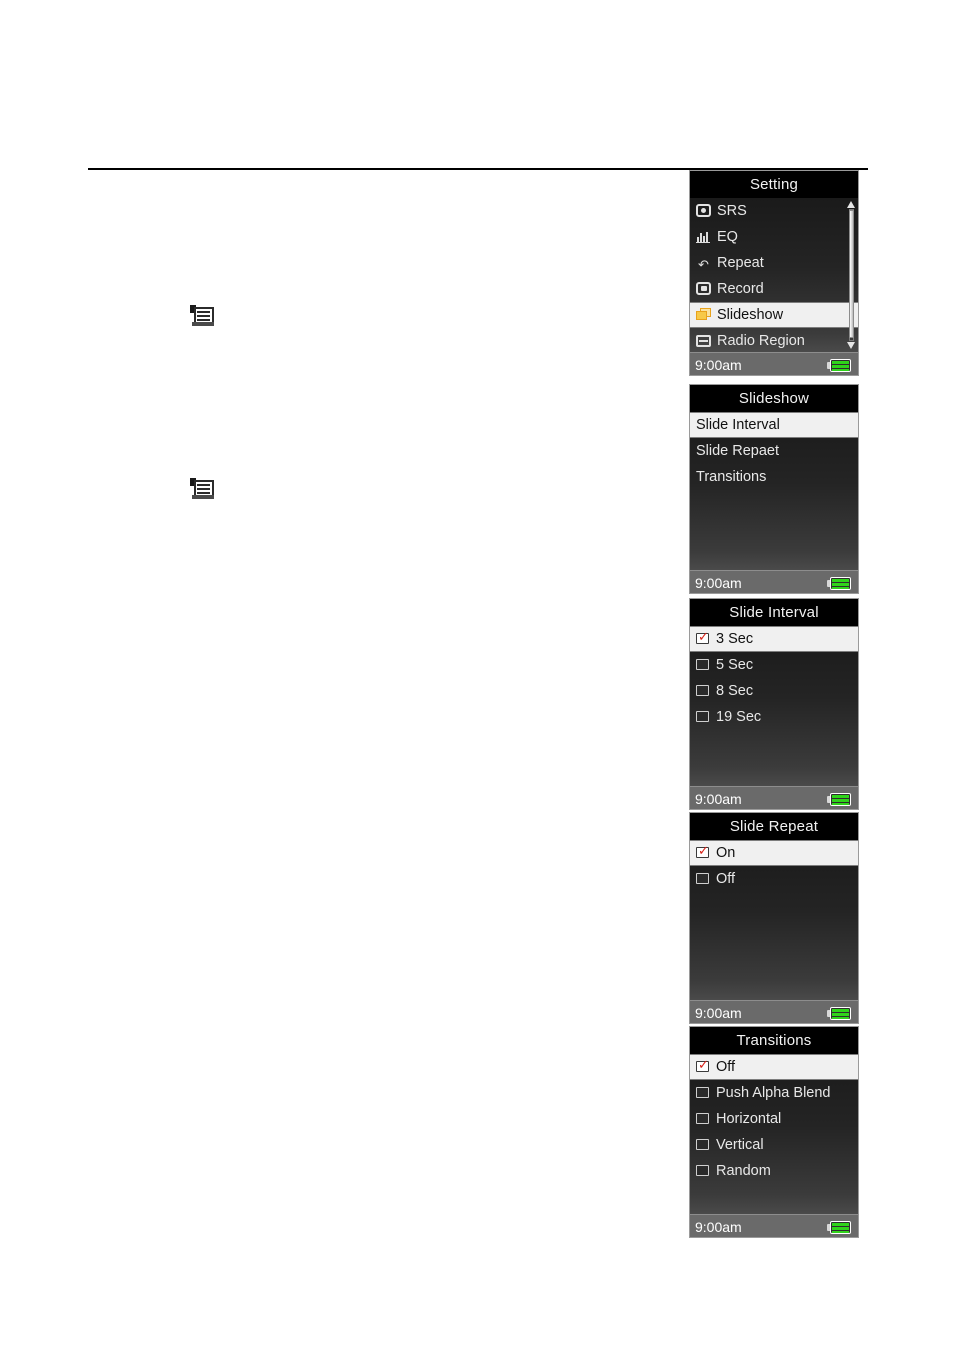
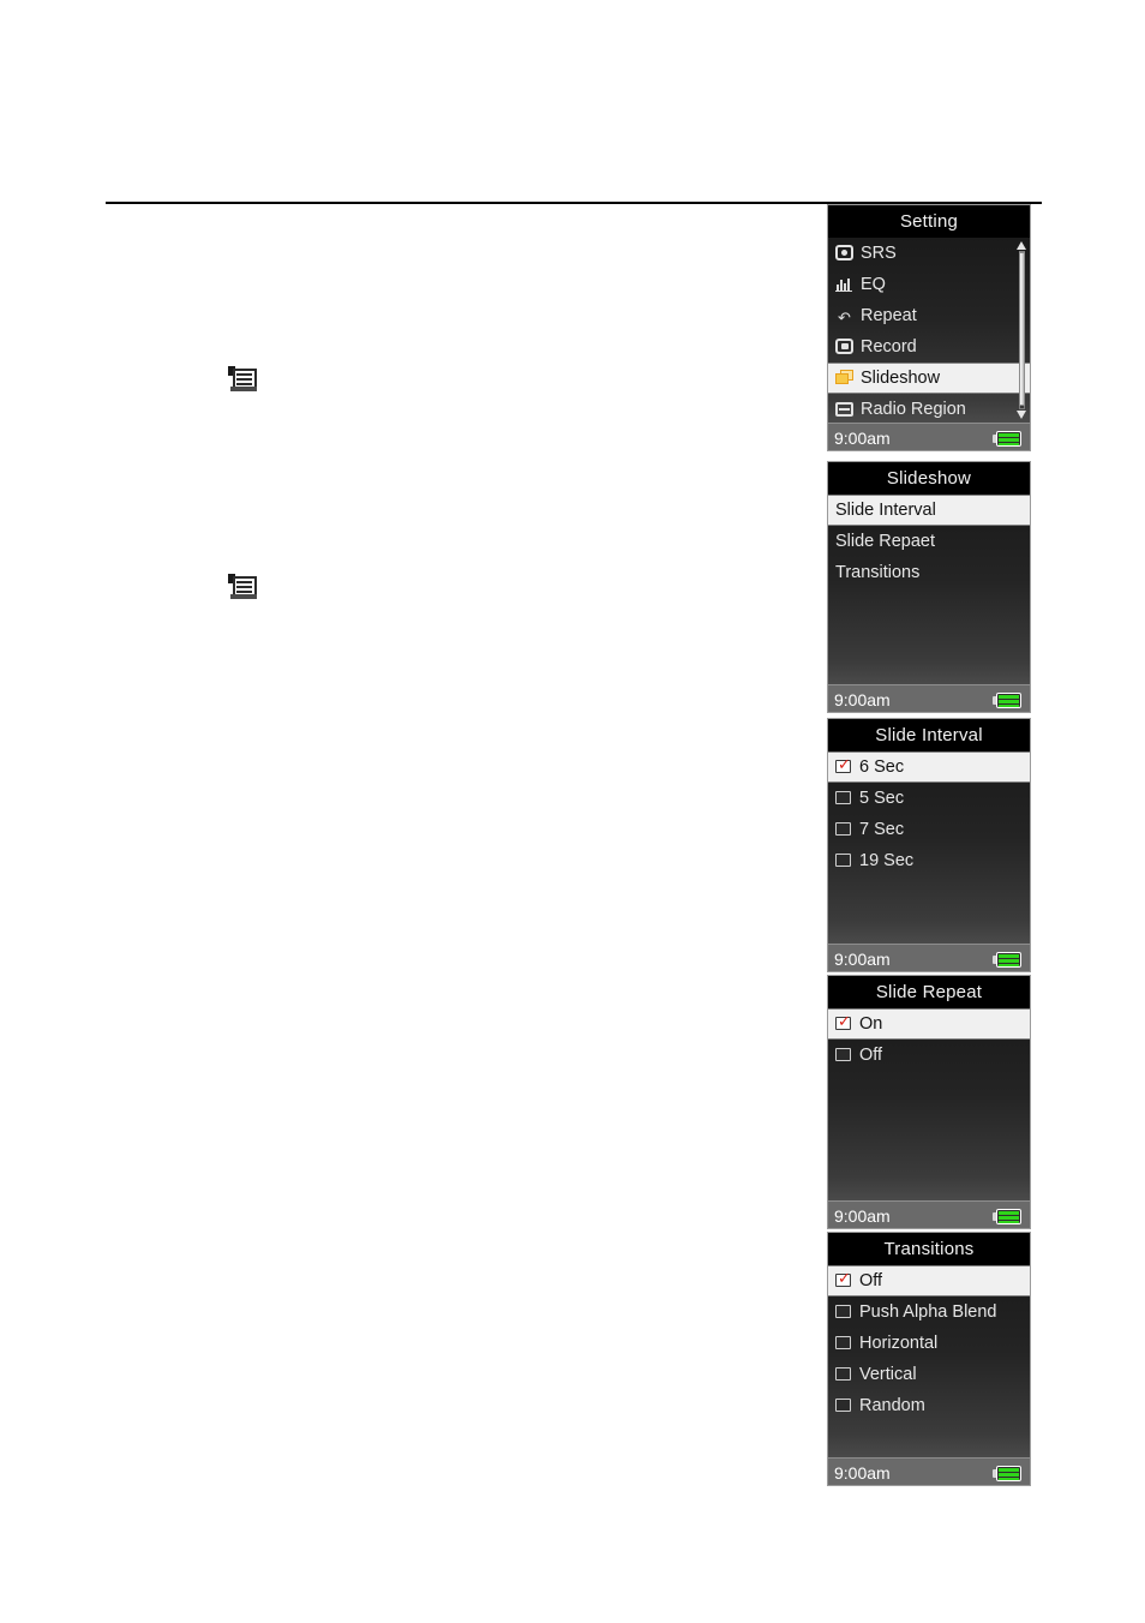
  Setting
  SRS
  EQ
  ↶ Repeat
  Record
  Slideshow
  Radio Region
  9:00am
  Slideshow
  Slide Interval
  Slide Repaet
  Transitions
  9:00am
  Slide Interval
  ✓
- 3 Sec
+ 6 Sec
  5 Sec
- 8 Sec
+ 7 Sec
  19 Sec
  9:00am
  Slide Repeat
  ✓
  On
  Off
  9:00am
  Transitions
  ✓
  Off
  Push Alpha Blend
  Horizontal
  Vertical
  Random
  9:00am
